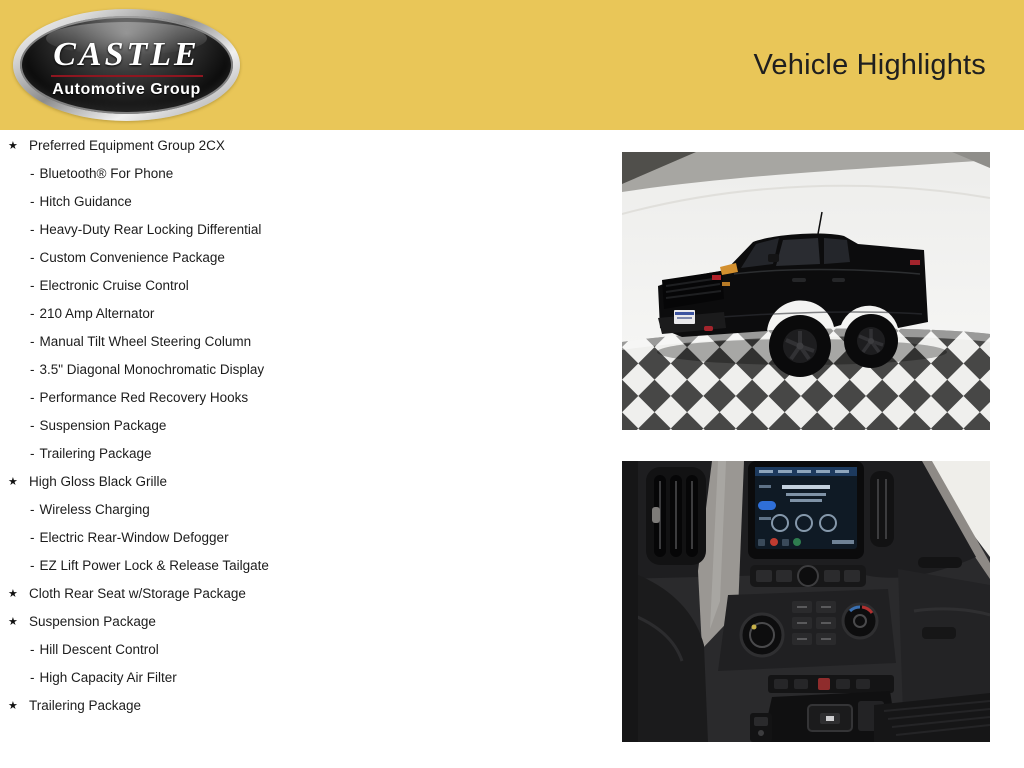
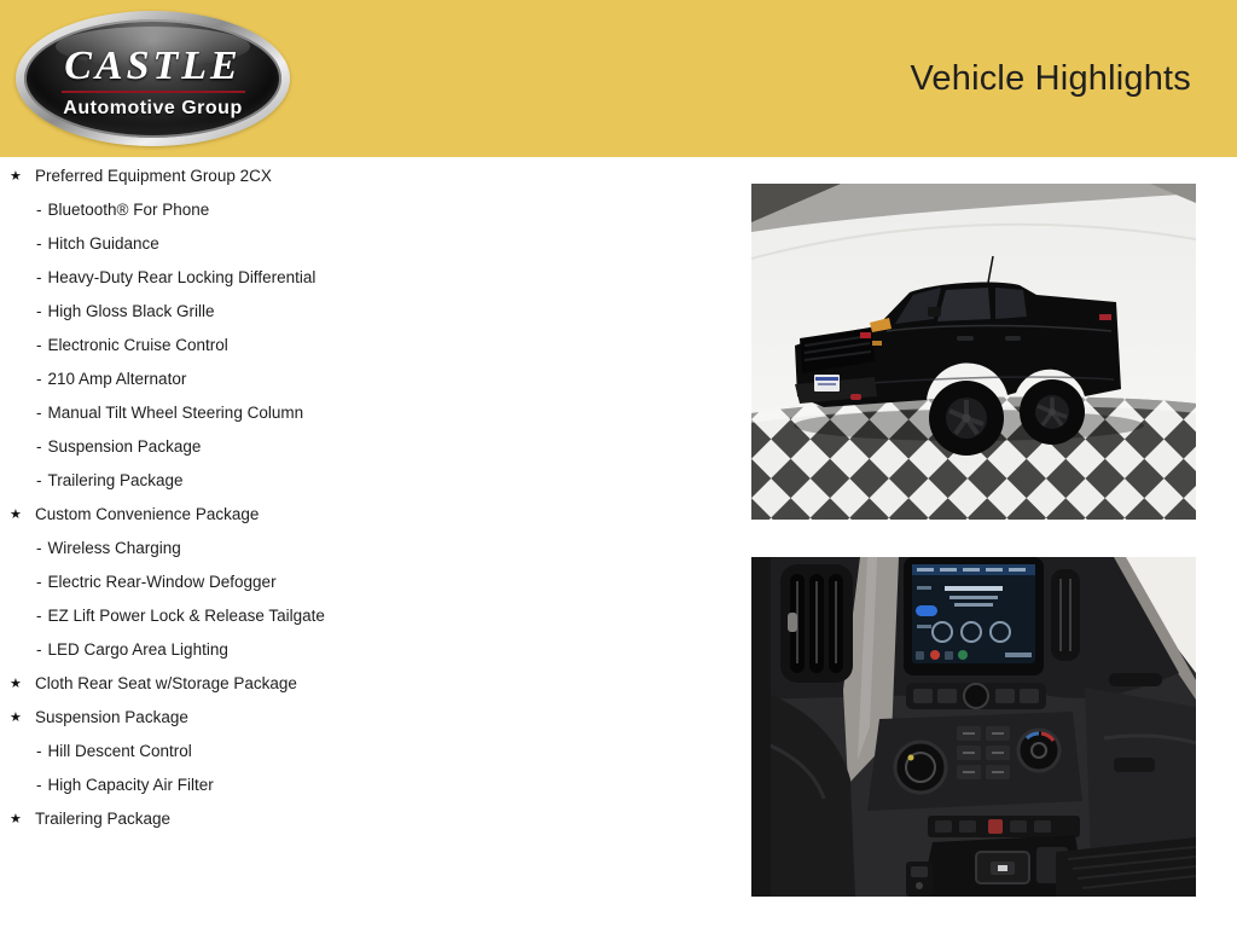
  CASTLE
  Automotive Group
  Vehicle Highlights
  ★
  Preferred Equipment Group 2CX
  - Bluetooth® For Phone
  - Hitch Guidance
  - Heavy-Duty Rear Locking Differential
- - Custom Convenience Package
+ - High Gloss Black Grille
  - Electronic Cruise Control
  - 210 Amp Alternator
  - Manual Tilt Wheel Steering Column
- - 3.5" Diagonal Monochromatic Display
- - Performance Red Recovery Hooks
  - Suspension Package
  - Trailering Package
  ★
- High Gloss Black Grille
+ Custom Convenience Package
  - Wireless Charging
  - Electric Rear-Window Defogger
  - EZ Lift Power Lock & Release Tailgate
+ - LED Cargo Area Lighting
  ★
  Cloth Rear Seat w/Storage Package
  ★
  Suspension Package
  - Hill Descent Control
  - High Capacity Air Filter
  ★
  Trailering Package
